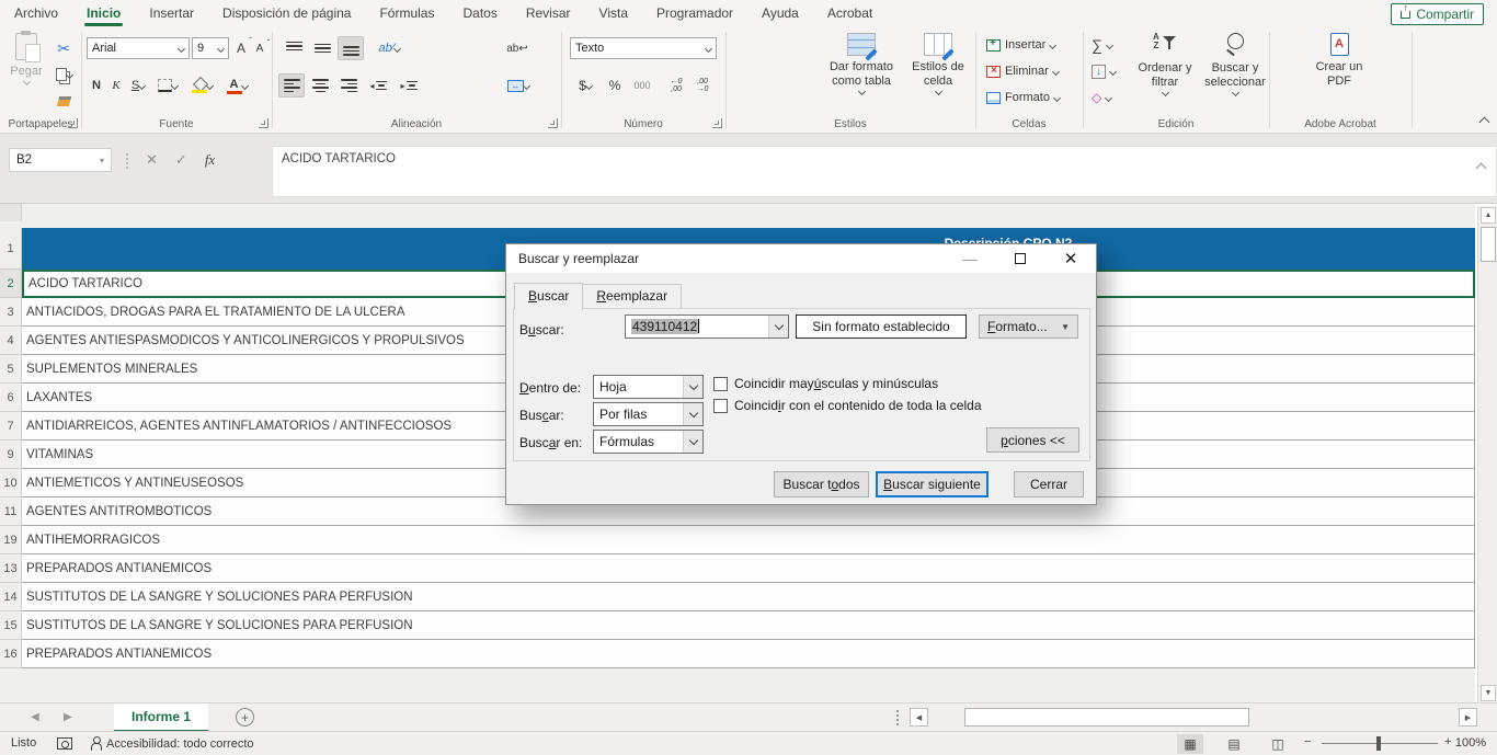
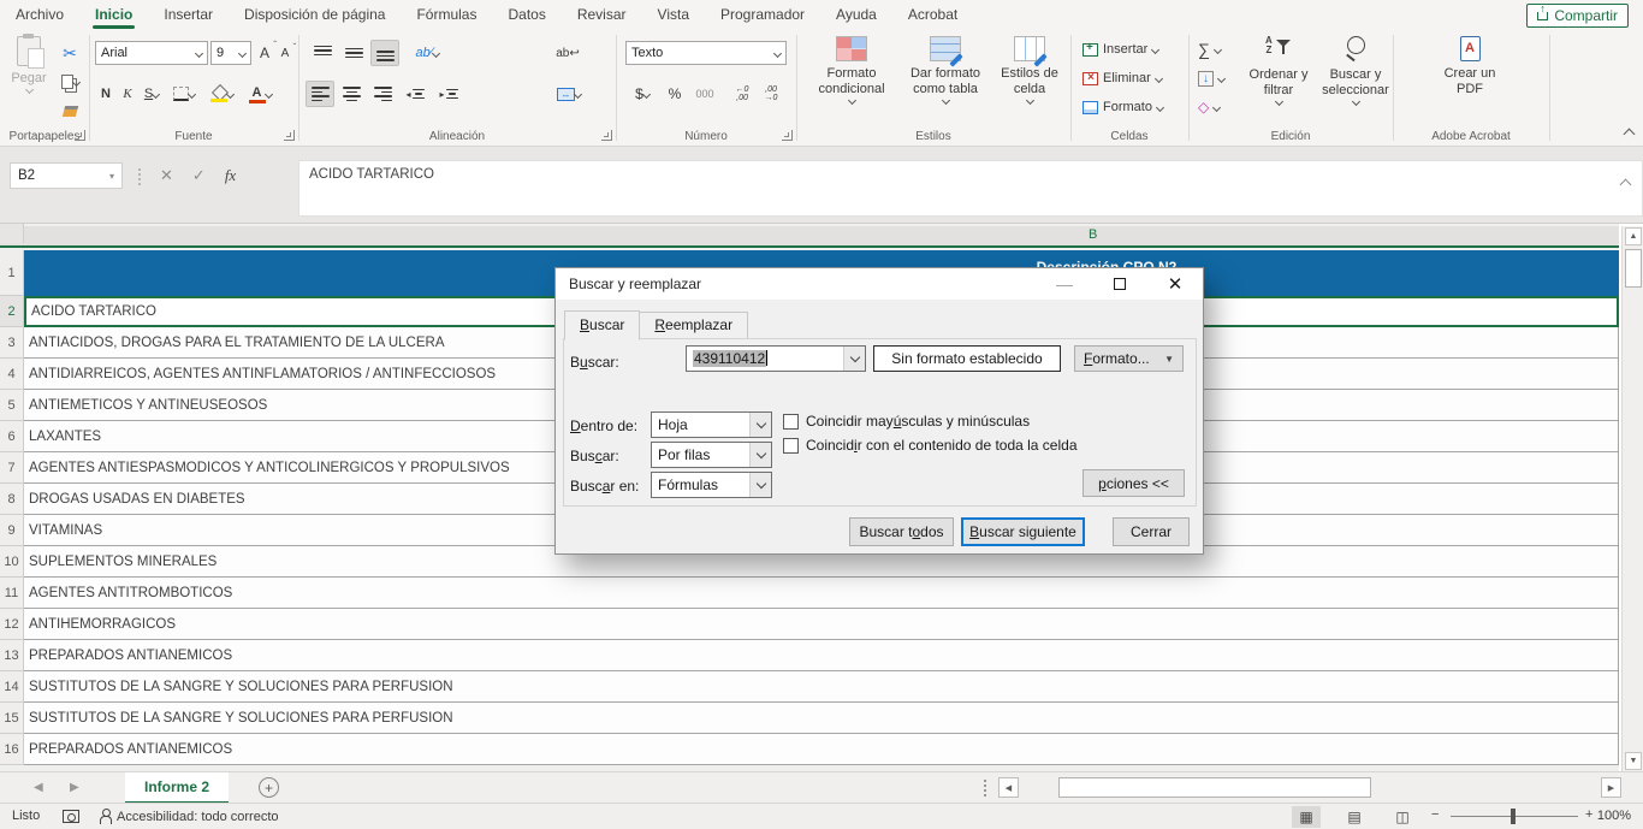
  Archivo
  Inicio
  Insertar
  Disposición de página
  Fórmulas
  Datos
  Revisar
  Vista
  Programador
  Ayuda
  Acrobat
  Compartir
  Pegar
  ✂
  Portapapeles
  Arial
  9
  A
  ˆ
  A
  ˇ
  N
  K
  S
  A
  Fuente
  ab∕
  ab↩
  ◂
  ▸
  ↔
  Alineación
  Texto
  $
  %
  000
  Número
+ Formato condicional
  Dar formato como tabla
  Estilos de celda
  Estilos
  Insertar
  Eliminar
  Formato
  Celdas
  ∑
  ↓
  ◇
  A
  Z
  Ordenar y filtrar
  Buscar y seleccionar
  Edición
  A
  Crear un PDF
  Adobe Acrobat
  B2
  ▾
  ✕
  ✓
  fx
  ACIDO TARTARICO
+ B
  1
  2
  ACIDO TARTARICO
  3
  ANTIACIDOS, DROGAS PARA EL TRATAMIENTO DE LA ULCERA
  4
- AGENTES ANTIESPASMODICOS Y ANTICOLINERGICOS Y PROPULSIVOS
+ ANTIDIARREICOS, AGENTES ANTINFLAMATORIOS / ANTINFECCIOSOS
  5
- SUPLEMENTOS MINERALES
+ ANTIEMETICOS Y ANTINEUSEOSOS
  6
  LAXANTES
  7
- ANTIDIARREICOS, AGENTES ANTINFLAMATORIOS / ANTINFECCIOSOS
+ AGENTES ANTIESPASMODICOS Y ANTICOLINERGICOS Y PROPULSIVOS
+ 8
+ DROGAS USADAS EN DIABETES
  9
  VITAMINAS
  10
- ANTIEMETICOS Y ANTINEUSEOSOS
+ SUPLEMENTOS MINERALES
  11
  AGENTES ANTITROMBOTICOS
- 19
+ 12
  ANTIHEMORRAGICOS
  13
  PREPARADOS ANTIANEMICOS
  14
  SUSTITUTOS DE LA SANGRE Y SOLUCIONES PARA PERFUSION
  15
  SUSTITUTOS DE LA SANGRE Y SOLUCIONES PARA PERFUSION
  16
  PREPARADOS ANTIANEMICOS
  ◀
  ▶
- Informe 1
+ Informe 2
  +
  Listo
  Accesibilidad: todo correcto
  ▦
  ▤
  ◫
  −
  +
  100%
  Buscar y reemplazar
  —
  ✕
  Buscar
  Reemplazar
  Buscar:
  439110412
  Sin formato establecido
  Formato...
  ▼
  Dentro de:
  Hoja
  Buscar:
  Por filas
  Buscar en:
  Fórmulas
  Coincidir mayúsculas y minúsculas
  Coincidir con el contenido de toda la celda
  pciones <<
  Buscar todos
  Buscar siguiente
  Cerrar
